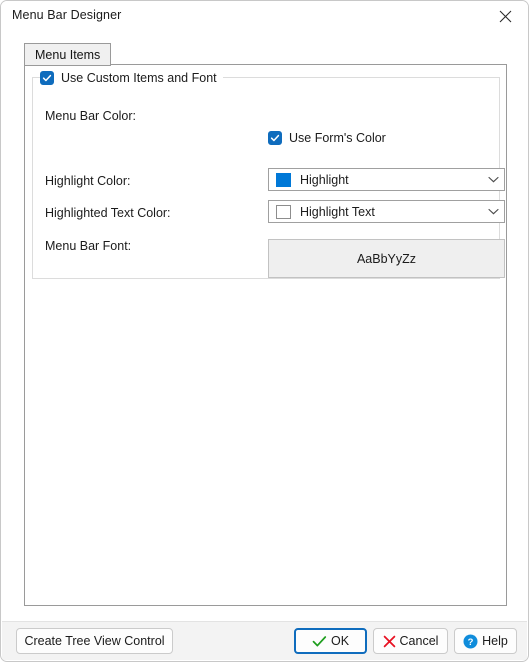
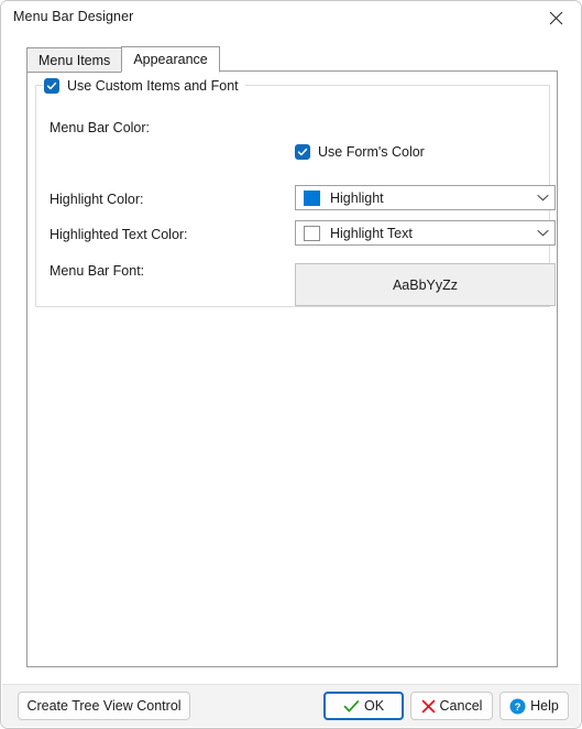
  Menu Bar Designer
  Menu Items
+ Appearance
  Use Custom Items and Font
  Menu Bar Color:
  Use Form's Color
  Highlight Color:
  Highlight
  Highlighted Text Color:
  Highlight Text
  Menu Bar Font:
  AaBbYyZz
  Create Tree View Control
  OK
  Cancel
  ?
  Help
